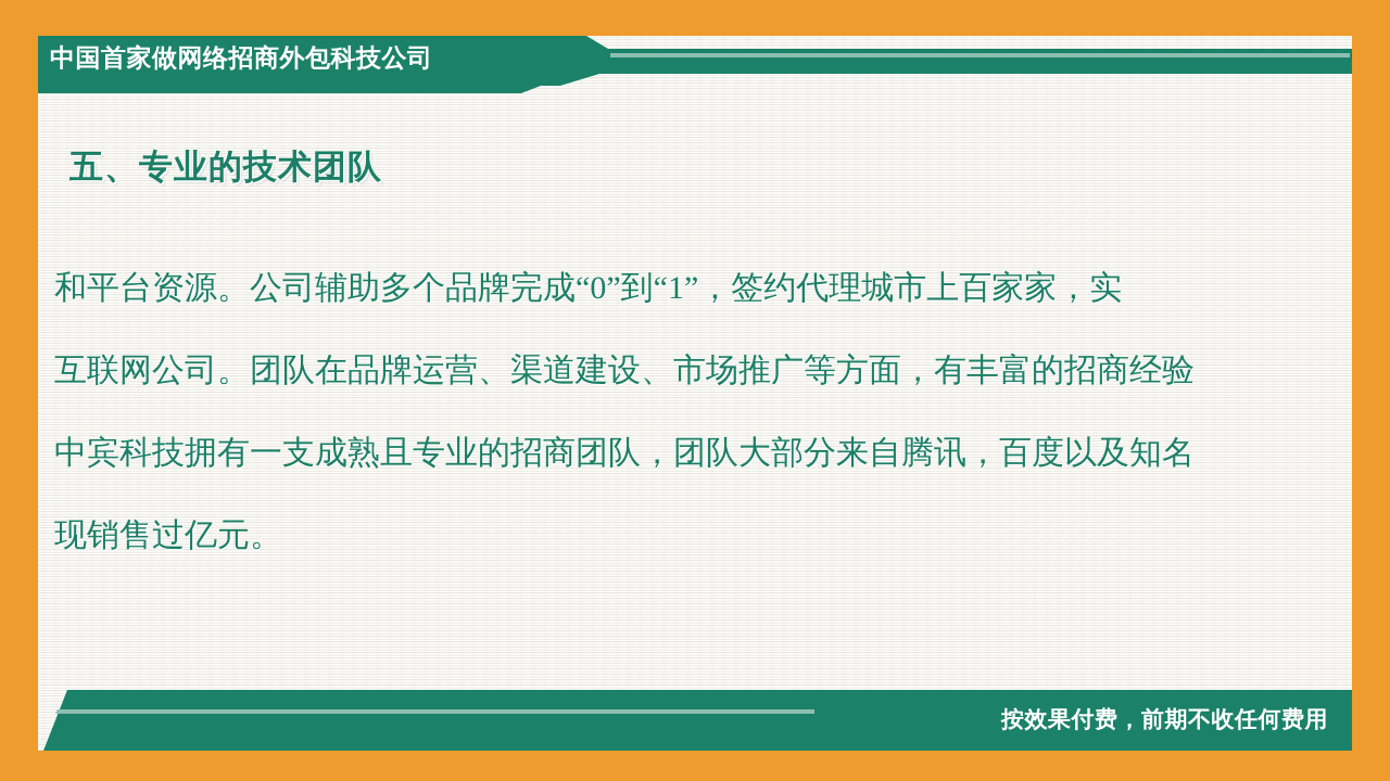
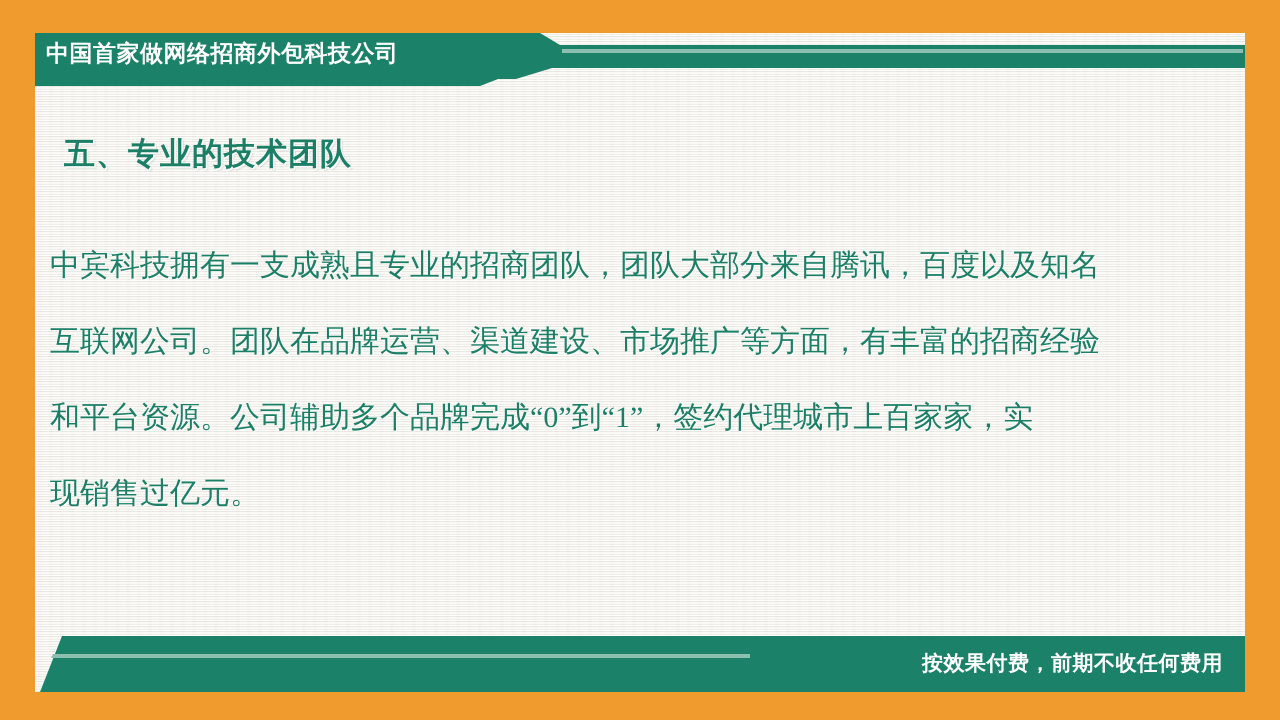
  中国首家做网络招商外包科技公司
  五、专业的技术团队
- 和平台资源。公司辅助多个品牌完成“0”到“1”，签约代理城市上百家家，实
+ 中宾科技拥有一支成熟且专业的招商团队，团队大部分来自腾讯，百度以及知名
  互联网公司。团队在品牌运营、渠道建设、市场推广等方面，有丰富的招商经验
- 中宾科技拥有一支成熟且专业的招商团队，团队大部分来自腾讯，百度以及知名
+ 和平台资源。公司辅助多个品牌完成“0”到“1”，签约代理城市上百家家，实
  现销售过亿元。
  按效果付费，前期不收任何费用
